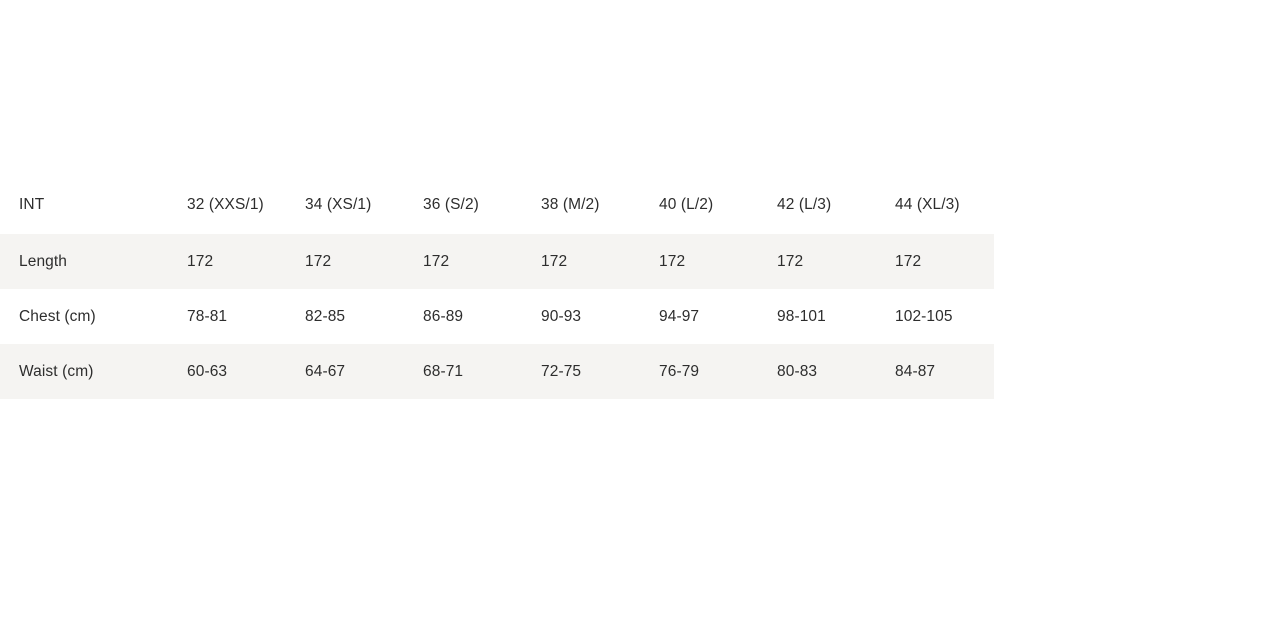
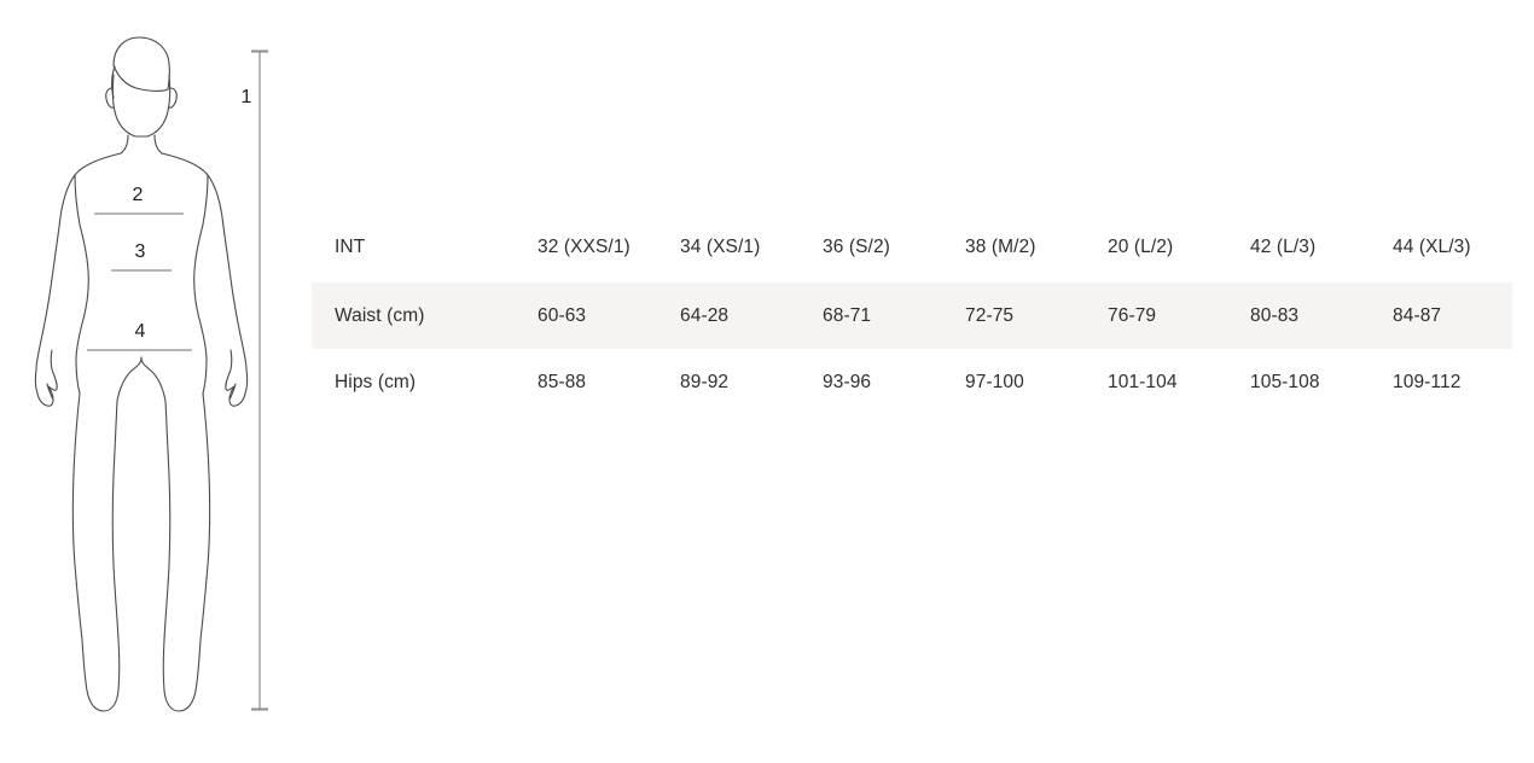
+ 1
+ 2
+ 3
+ 4
- INT	32 (XXS/1)	34 (XS/1)	36 (S/2)	38 (M/2)	40 (L/2)	42 (L/3)	44 (XL/3)
+ INT	32 (XXS/1)	34 (XS/1)	36 (S/2)	38 (M/2)	20 (L/2)	42 (L/3)	44 (XL/3)
- Length	172	172	172	172	172	172	172
- Chest (cm)	78-81	82-85	86-89	90-93	94-97	98-101	102-105
- Waist (cm)	60-63	64-67	68-71	72-75	76-79	80-83	84-87
+ Waist (cm)	60-63	64-28	68-71	72-75	76-79	80-83	84-87
+ Hips (cm)	85-88	89-92	93-96	97-100	101-104	105-108	109-112
